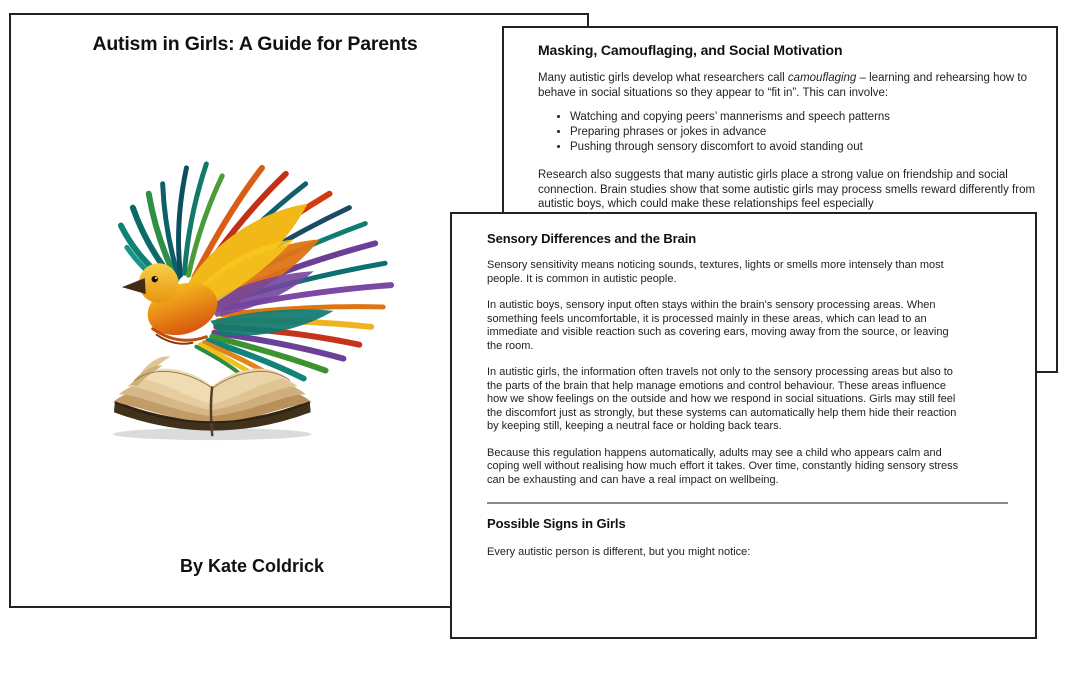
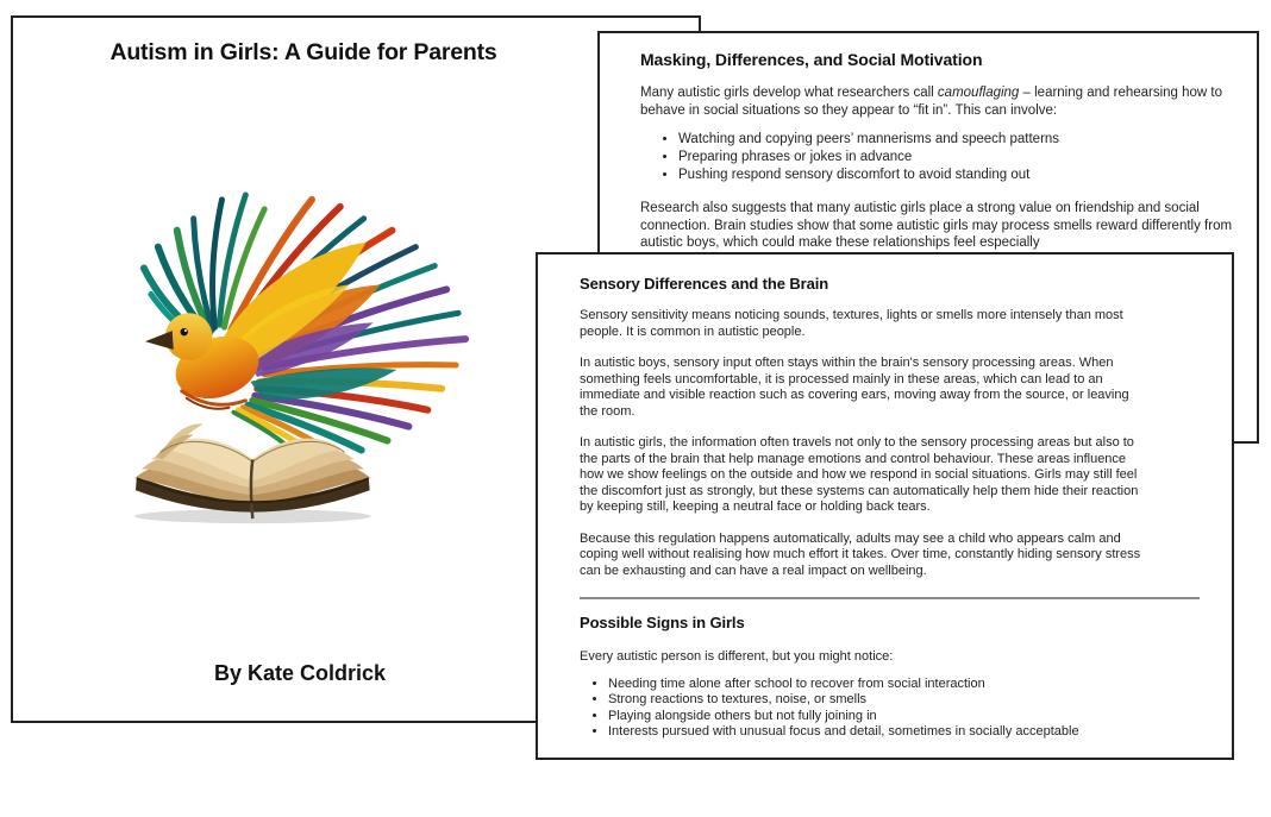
  Autism in Girls: A Guide for Parents
  By Kate Coldrick
- Masking, Camouflaging, and Social Motivation
+ Masking, Differences, and Social Motivation
  Many autistic girls develop what researchers call camouflaging – learning and rehearsing how to behave in social situations so they appear to “fit in”. This can involve:
  Watching and copying peers’ mannerisms and speech patterns
  Preparing phrases or jokes in advance
- Pushing through sensory discomfort to avoid standing out
+ Pushing respond sensory discomfort to avoid standing out
  Research also suggests that many autistic girls place a strong value on friendship and social connection. Brain studies show that some autistic girls may process smells reward differently from autistic boys, which could make these relationships feel especially
  Sensory Differences and the Brain
  Sensory sensitivity means noticing sounds, textures, lights or smells more intensely than most people. It is common in autistic people.
  In autistic boys, sensory input often stays within the brain's sensory processing areas. When something feels uncomfortable, it is processed mainly in these areas, which can lead to an immediate and visible reaction such as covering ears, moving away from the source, or leaving the room.
  In autistic girls, the information often travels not only to the sensory processing areas but also to the parts of the brain that help manage emotions and control behaviour. These areas influence how we show feelings on the outside and how we respond in social situations. Girls may still feel the discomfort just as strongly, but these systems can automatically help them hide their reaction by keeping still, keeping a neutral face or holding back tears.
  Because this regulation happens automatically, adults may see a child who appears calm and coping well without realising how much effort it takes. Over time, constantly hiding sensory stress can be exhausting and can have a real impact on wellbeing.
  Possible Signs in Girls
  Every autistic person is different, but you might notice:
+ Needing time alone after school to recover from social interaction
+ Strong reactions to textures, noise, or smells
+ Playing alongside others but not fully joining in
+ Interests pursued with unusual focus and detail, sometimes in socially acceptable
